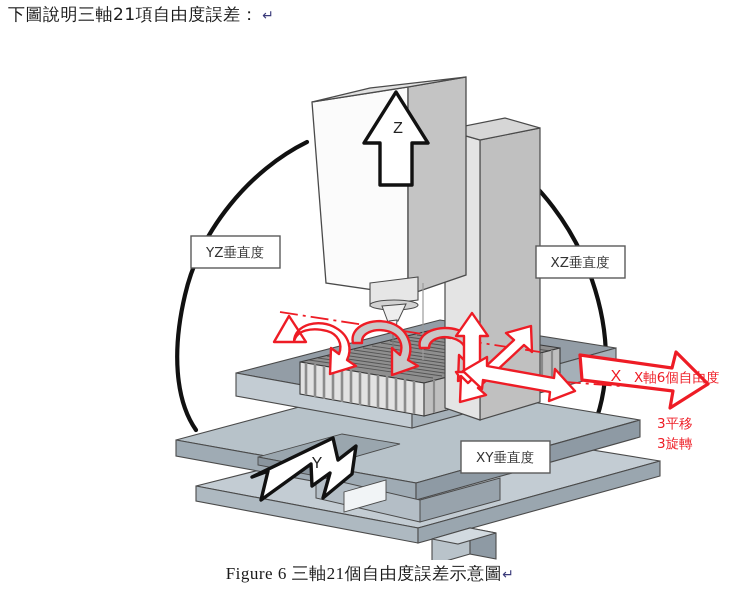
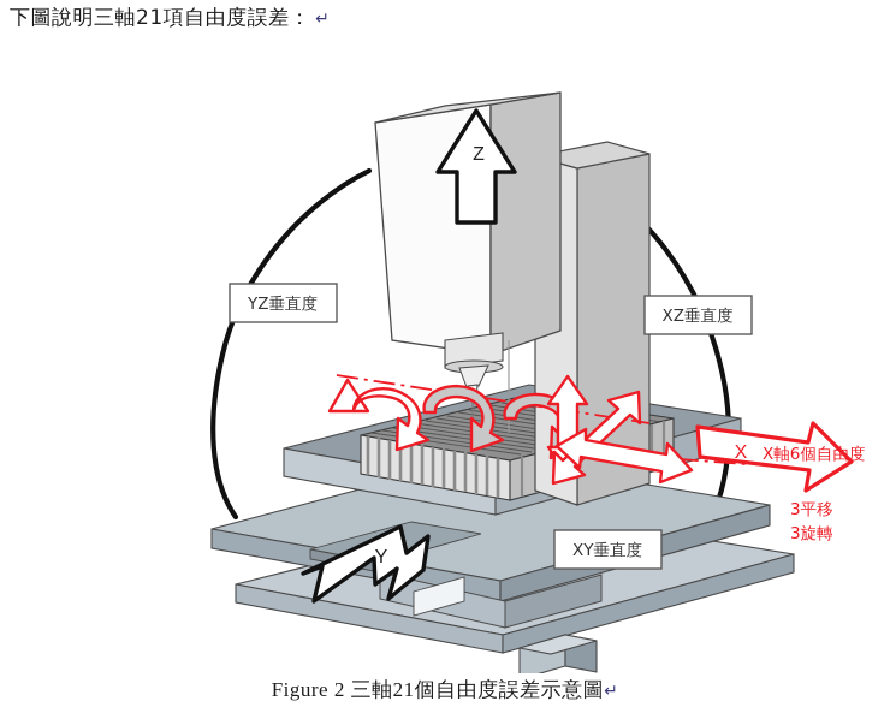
  下圖說明三軸21項自由度誤差： ↵
  X
  Z
  Y
  YZ垂直度
  XZ垂直度
  XY垂直度
  X軸6個自由度
  3平移
  3旋轉
- Figure 6 三軸21個自由度誤差示意圖↵
+ Figure 2 三軸21個自由度誤差示意圖↵
